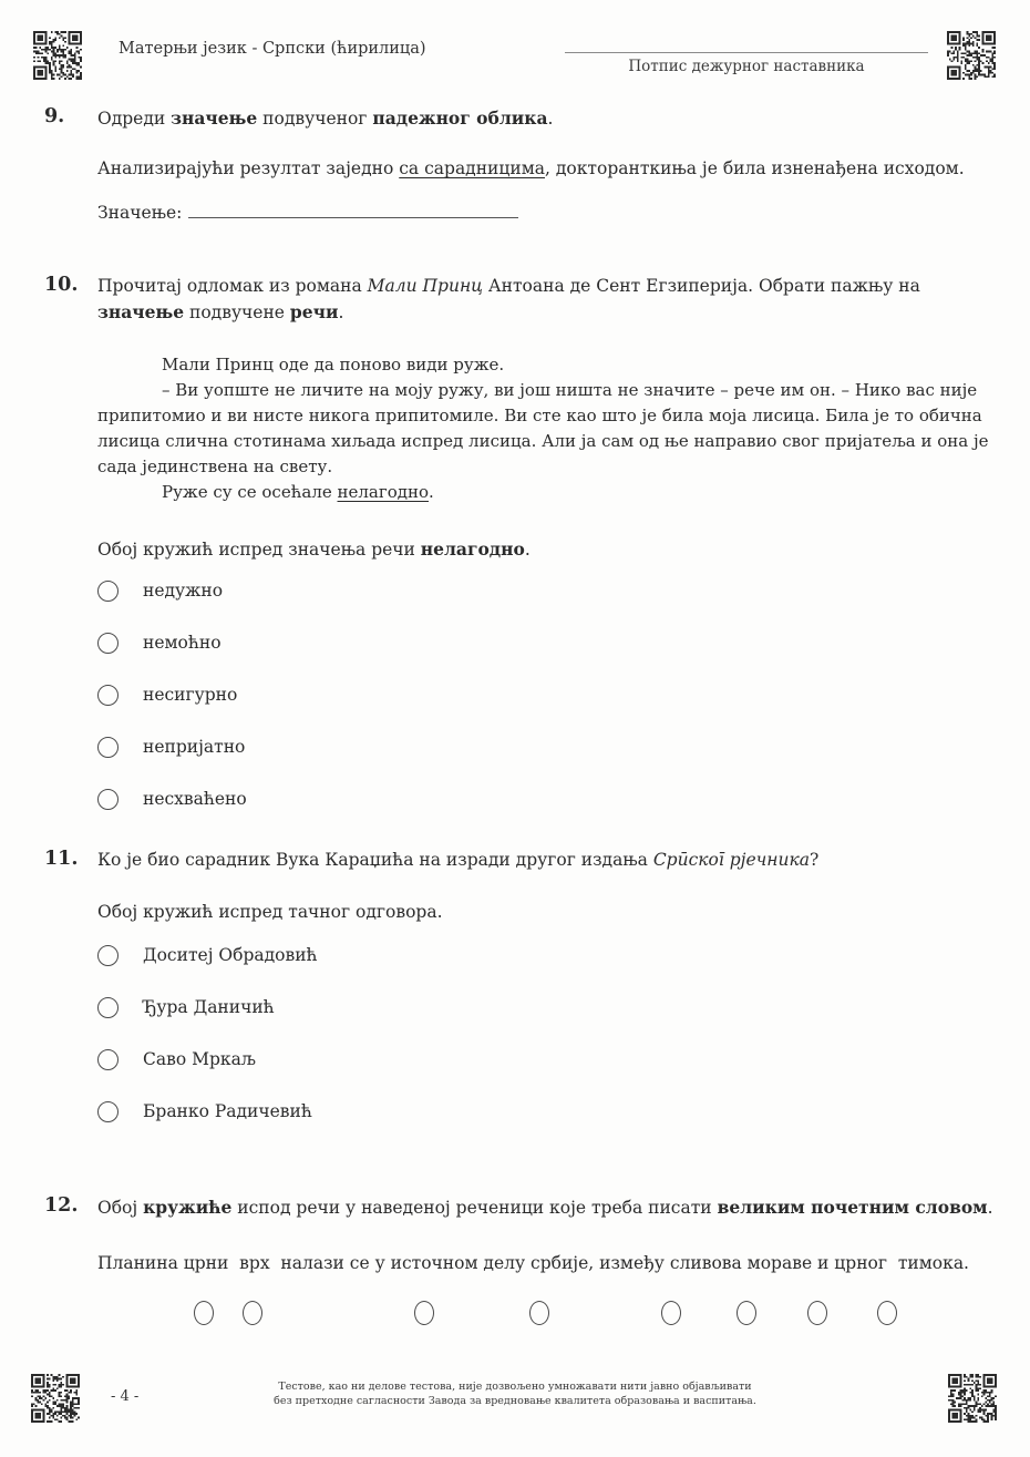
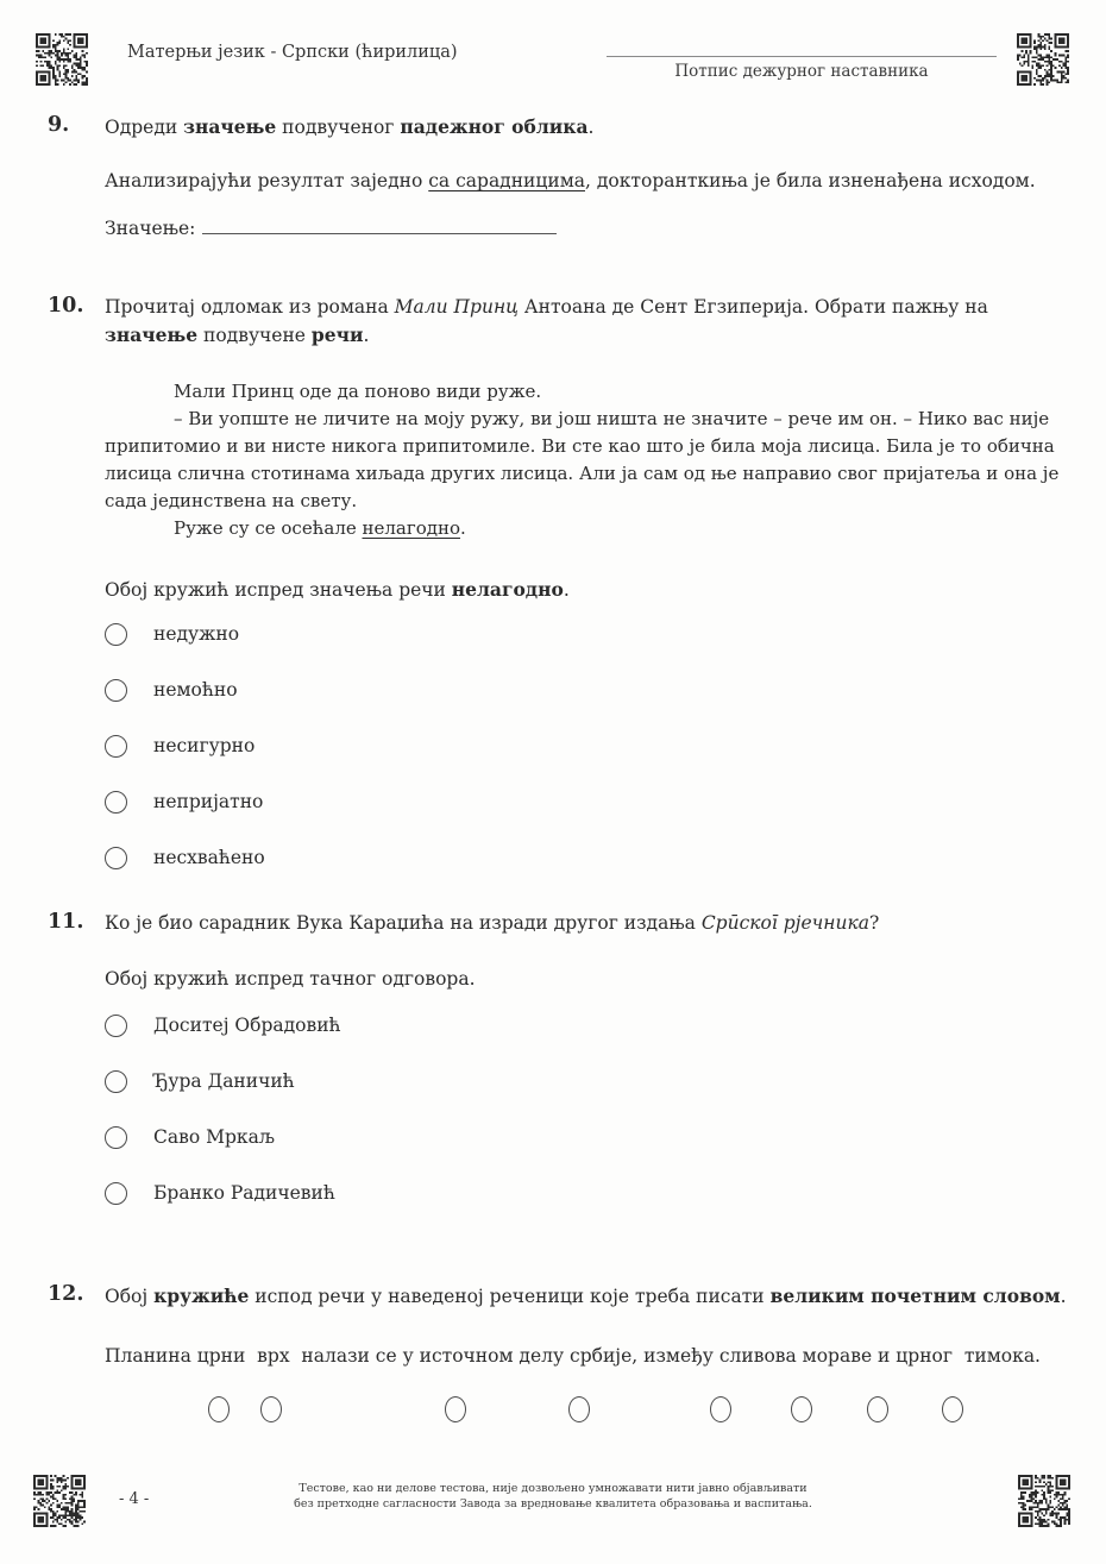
  Матерњи језик - Српски (ћирилица)
  Потпис дежурног наставника
  9.
  Одреди значење подвученог падежног облика.
  Анализирајући резултат заједно са сарадницима, докторанткиња је била изненађена исходом.
  Значење:
  10.
  Прочитај одломак из романа Мали Принц Антоана де Сент Егзиперија. Обрати пажњу на значење подвучене речи.
  Мали Принц оде да поново види руже.
  – Ви уопште не личите на моју ружу, ви још ништа не значите – рече им он. – Нико вас није
  припитомио и ви нисте никога припитомиле. Ви сте као што је била моја лисица. Била је то обична
- лисица слична стотинама хиљада испред лисица. Али ја сам од ње направио свог пријатеља и она је
+ лисица слична стотинама хиљада других лисица. Али ја сам од ње направио свог пријатеља и она је
  сада јединствена на свету.
  Руже су се осећале нелагодно.
  Обој кружић испред значења речи нелагодно.
  недужно
  немоћно
  несигурно
  непријатно
  несхваћено
  11.
  Ко је био сарадник Вука Караџића на изради другог издања Срūскоī рјечника?
  Обој кружић испред тачног одговора.
  Доситеј Обрадовић
  Ђура Даничић
  Саво Мркаљ
  Бранко Радичевић
  12.
  Обој кружиће испод речи у наведеној реченици које треба писати великим почетним словом.
  Планина црни врх налази се у источном делу србије, између сливова мораве и црног тимока.
  - 4 -
  Тестове, као ни делове тестова, није дозвољено умножавати нити јавно објављивати
  без претходне сагласности Завода за вредновање квалитета образовања и васпитања.
